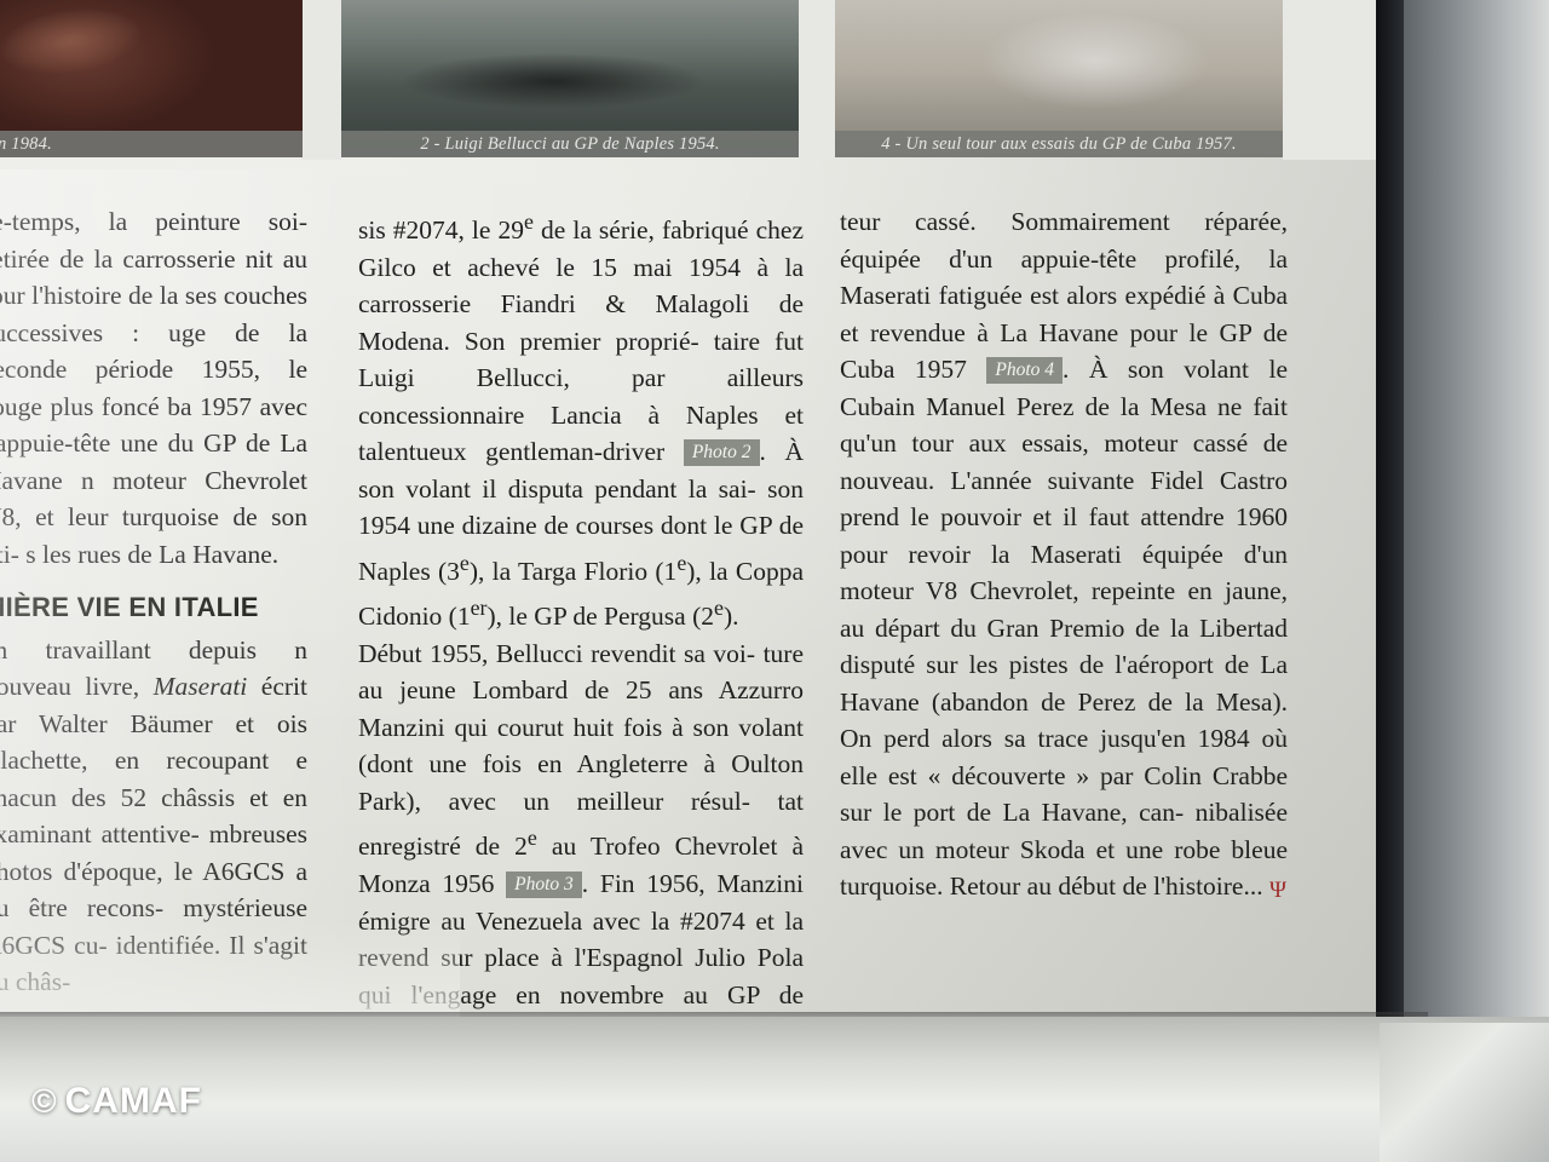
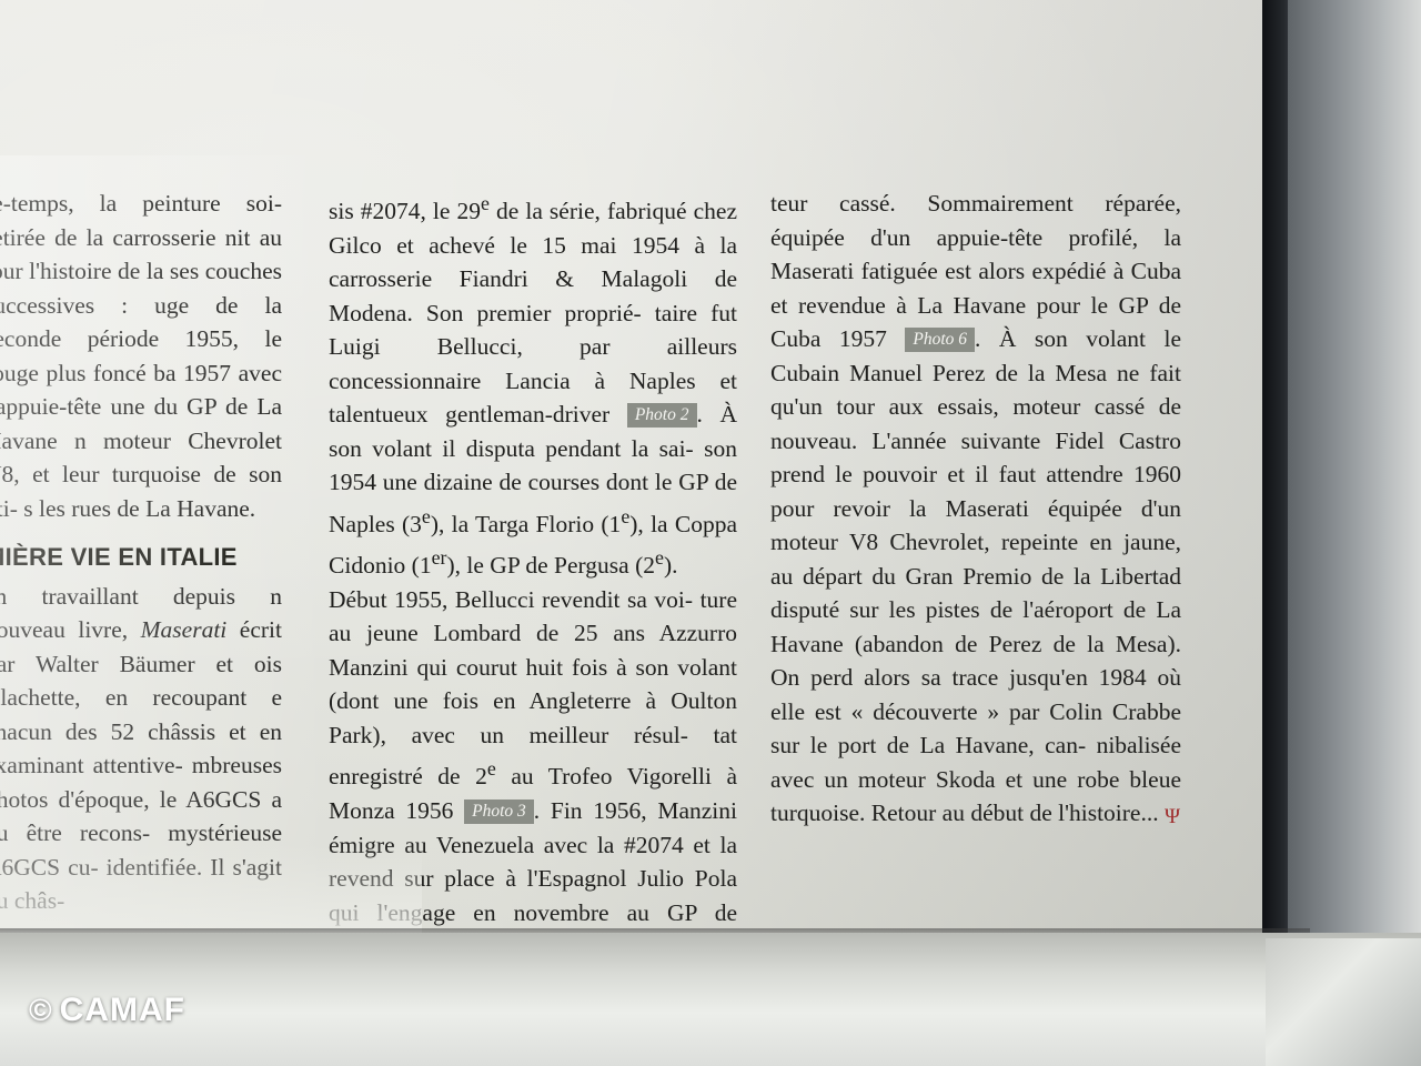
- n 1984.
- 2 - Luigi Bellucci au GP de Naples 1954.
- 4 - Un seul tour aux essais du GP de Cuba 1957.
  sis #2074, le 29e de la série, fabriqué chez Gilco et achevé le 15 mai 1954 à la carrosserie Fiandri & Malagoli de Modena. Son premier proprié- taire fut Luigi Bellucci, par ailleurs concessionnaire Lancia à Naples et alentueux gentleman-driver Photo 2 . À son volant il disputa pendant la sai- son 1954 une dizaine de courses dont le GP de Naples (3e), la Targa Florio (1e), la Coppa Cidonio (1er), le GP de Pergusa (2e).
- Début 1955, Bellucci revendit sa voi- ture au jeune Lombard de 25 ans Azzurro Manzini qui courut huit fois à son volant dont une fois en Angleterre à Oulton Park), avec un meilleur résul- tat enregistré de 2e au Trofeo Chevrolet à Monza 1956 Photo 3 . Fin 1956, Manzini Venezuela avec la #2074 et la r place à l'Espagnol Julio Pola age en novembre au GP de
+ Début 1955, Bellucci revendit sa voi- ture au jeune Lombard de 25 ans Azzurro Manzini qui courut huit fois à son volant dont une fois en Angleterre à Oulton Park), avec un meilleur résul- tat enregistré de 2e au Trofeo Vigorelli à Monza 1956 Photo 3 . Fin 1956, Manzini Venezuela avec la #2074 et la r place à l'Espagnol Julio Pola age en novembre au GP de
- teur cassé. Sommairement réparée, équipée d'un appuie-tête profilé, la Maserati fatiguée est alors expédié à Cuba et revendue à La Havane pour le GP de Cuba 1957 Photo 4 . À son volant le Cubain Manuel Perez de la Mesa ne fait qu'un tour aux essais, moteur cassé de nouveau. L'année suivante Fidel Castro prend le pouvoir et il faut attendre 1960 pour revoir la Maserati équipée d'un moteur V8 Chevrolet, repeinte en jaune, au départ du Gran Premio de la Libertad disputé sur les pistes de l'aéroport de La Havane (abandon de Perez de la Mesa). On perd alors sa trace jusqu'en 1984 où elle est « découverte » par Colin Crabbe sur le port de La Havane, can- nibalisée avec un moteur Skoda et une robe bleue turquoise. Retour au début de l'histoire... Ψ
+ teur cassé. Sommairement réparée, équipée d'un appuie-tête profilé, la Maserati fatiguée est alors expédié à Cuba et revendue à La Havane pour le GP de Cuba 1957 Photo 6 . À son volant le Cubain Manuel Perez de la Mesa ne fait qu'un tour aux essais, moteur cassé de nouveau. L'année suivante Fidel Castro prend le pouvoir et il faut attendre 1960 pour revoir la Maserati équipée d'un moteur V8 Chevrolet, repeinte en jaune, au départ du Gran Premio de la Libertad disputé sur les pistes de l'aéroport de La Havane (abandon de Perez de la Mesa). On perd alors sa trace jusqu'en 1984 où elle est « découverte » par Colin Crabbe sur le port de La Havane, can- nibalisée avec un moteur Skoda et une robe bleue turquoise. Retour au début de l'histoire... Ψ
  © CAMAF
